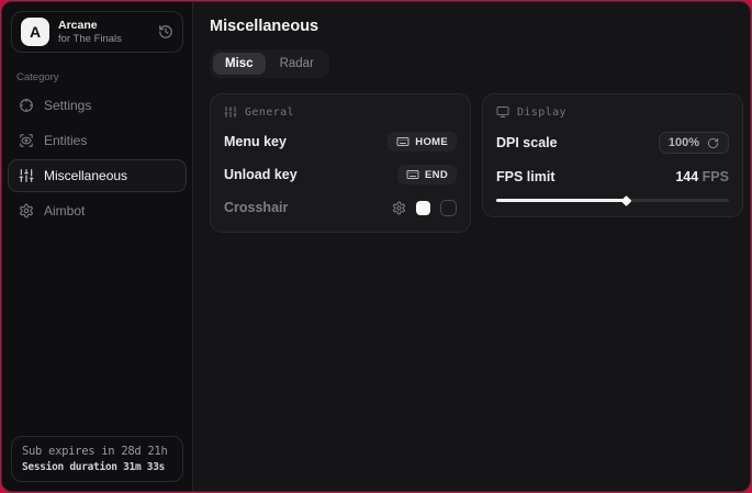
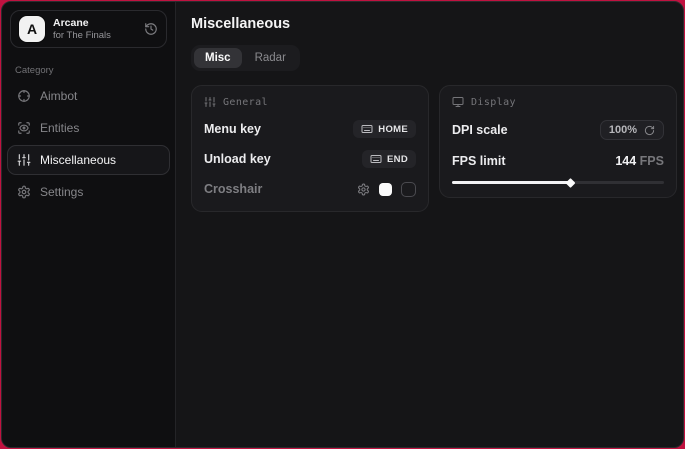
  A
  Arcane
  for The Finals
  Category
- Settings
+ Aimbot
  Entities
  Miscellaneous
- Aimbot
+ Settings
- Sub expires in 28d 21h
- Session duration 31m 33s
  Miscellaneous
  Misc
  Radar
  General
  Menu key
  HOME
  Unload key
  END
  Crosshair
  Display
  DPI scale
  100%
  FPS limit
  144 FPS
